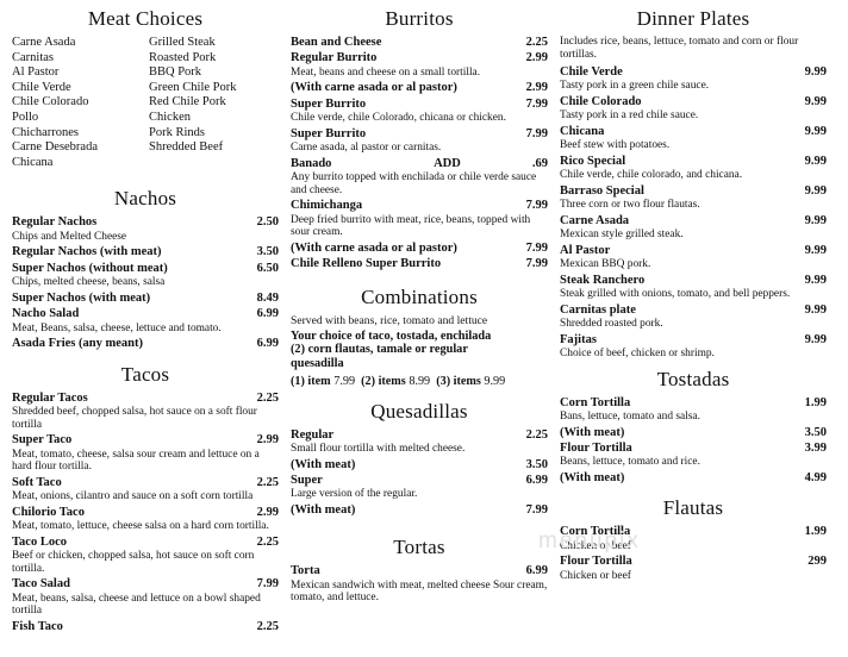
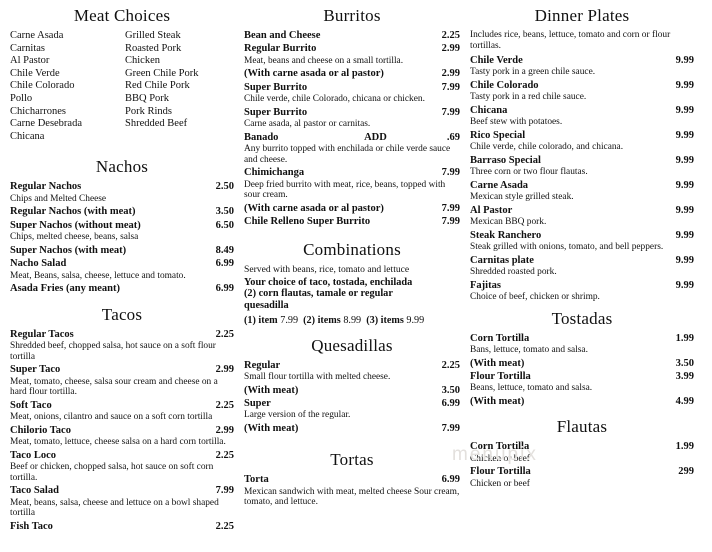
  Meat Choices
  Carne Asada
  Carnitas
  Al Pastor
  Chile Verde
  Chile Colorado
  Pollo
  Chicharrones
  Carne Desebrada
  Chicana
  Grilled Steak
  Roasted Pork
- BBQ Pork
+ Chicken
  Green Chile Pork
  Red Chile Pork
- Chicken
+ BBQ Pork
  Pork Rinds
  Shredded Beef
  Nachos
  Regular Nachos
  2.50
  Chips and Melted Cheese
  Regular Nachos (with meat)
  3.50
  Super Nachos (without meat)
  6.50
  Chips, melted cheese, beans, salsa
  Super Nachos (with meat)
  8.49
  Nacho Salad
  6.99
  Meat, Beans, salsa, cheese, lettuce and tomato.
  Asada Fries (any meant)
  6.99
  Tacos
  Regular Tacos
  2.25
  Shredded beef, chopped salsa, hot sauce on a soft flour tortilla
  Super Taco
  2.99
- Meat, tomato, cheese, salsa sour cream and lettuce on a hard flour tortilla.
+ Meat, tomato, cheese, salsa sour cream and cheese on a hard flour tortilla.
  Soft Taco
  2.25
  Meat, onions, cilantro and sauce on a soft corn tortilla
  Chilorio Taco
  2.99
  Meat, tomato, lettuce, cheese salsa on a hard corn tortilla.
  Taco Loco
  2.25
  Beef or chicken, chopped salsa, hot sauce on soft corn tortilla.
  Taco Salad
  7.99
  Meat, beans, salsa, cheese and lettuce on a bowl shaped tortilla
  Fish Taco
  2.25
  Burritos
  Bean and Cheese
  2.25
  Regular Burrito
  2.99
  Meat, beans and cheese on a small tortilla.
  (With carne asada or al pastor)
  2.99
  Super Burrito
  7.99
  Chile verde, chile Colorado, chicana or chicken.
  Super Burrito
  7.99
  Carne asada, al pastor or carnitas.
  Banado
  ADD
  .69
  Any burrito topped with enchilada or chile verde sauce and cheese.
  Chimichanga
  7.99
  Deep fried burrito with meat, rice, beans, topped with sour cream.
  (With carne asada or al pastor)
  7.99
  Chile Relleno Super Burrito
  7.99
  Combinations
  Served with beans, rice, tomato and lettuce
  Your choice of taco, tostada, enchilada
  (2) corn flautas, tamale or regular
  quesadilla
  (1) item 7.99 (2) items 8.99 (3) items 9.99
  Quesadillas
  Regular
  2.25
  Small flour tortilla with melted cheese.
  (With meat)
  3.50
  Super
  6.99
  Large version of the regular.
  (With meat)
  7.99
  Tortas
  Torta
  6.99
  Mexican sandwich with meat, melted cheese Sour cream, tomato, and lettuce.
  Dinner Plates
  Includes rice, beans, lettuce, tomato and corn or flour tortillas.
  Chile Verde
  9.99
  Tasty pork in a green chile sauce.
  Chile Colorado
  9.99
  Tasty pork in a red chile sauce.
  Chicana
  9.99
  Beef stew with potatoes.
  Rico Special
  9.99
  Chile verde, chile colorado, and chicana.
  Barraso Special
  9.99
  Three corn or two flour flautas.
  Carne Asada
  9.99
  Mexican style grilled steak.
  Al Pastor
  9.99
  Mexican BBQ pork.
  Steak Ranchero
  9.99
  Steak grilled with onions, tomato, and bell peppers.
  Carnitas plate
  9.99
  Shredded roasted pork.
  Fajitas
  9.99
  Choice of beef, chicken or shrimp.
  Tostadas
  Corn Tortilla
  1.99
  Bans, lettuce, tomato and salsa.
  (With meat)
  3.50
  Flour Tortilla
  3.99
- Beans, lettuce, tomato and rice.
+ Beans, lettuce, tomato and salsa.
  (With meat)
  4.99
  Flautas
  Corn Tortilla
  1.99
  Chicken or beef
  Flour Tortilla
  299
  Chicken or beef
  menupix
